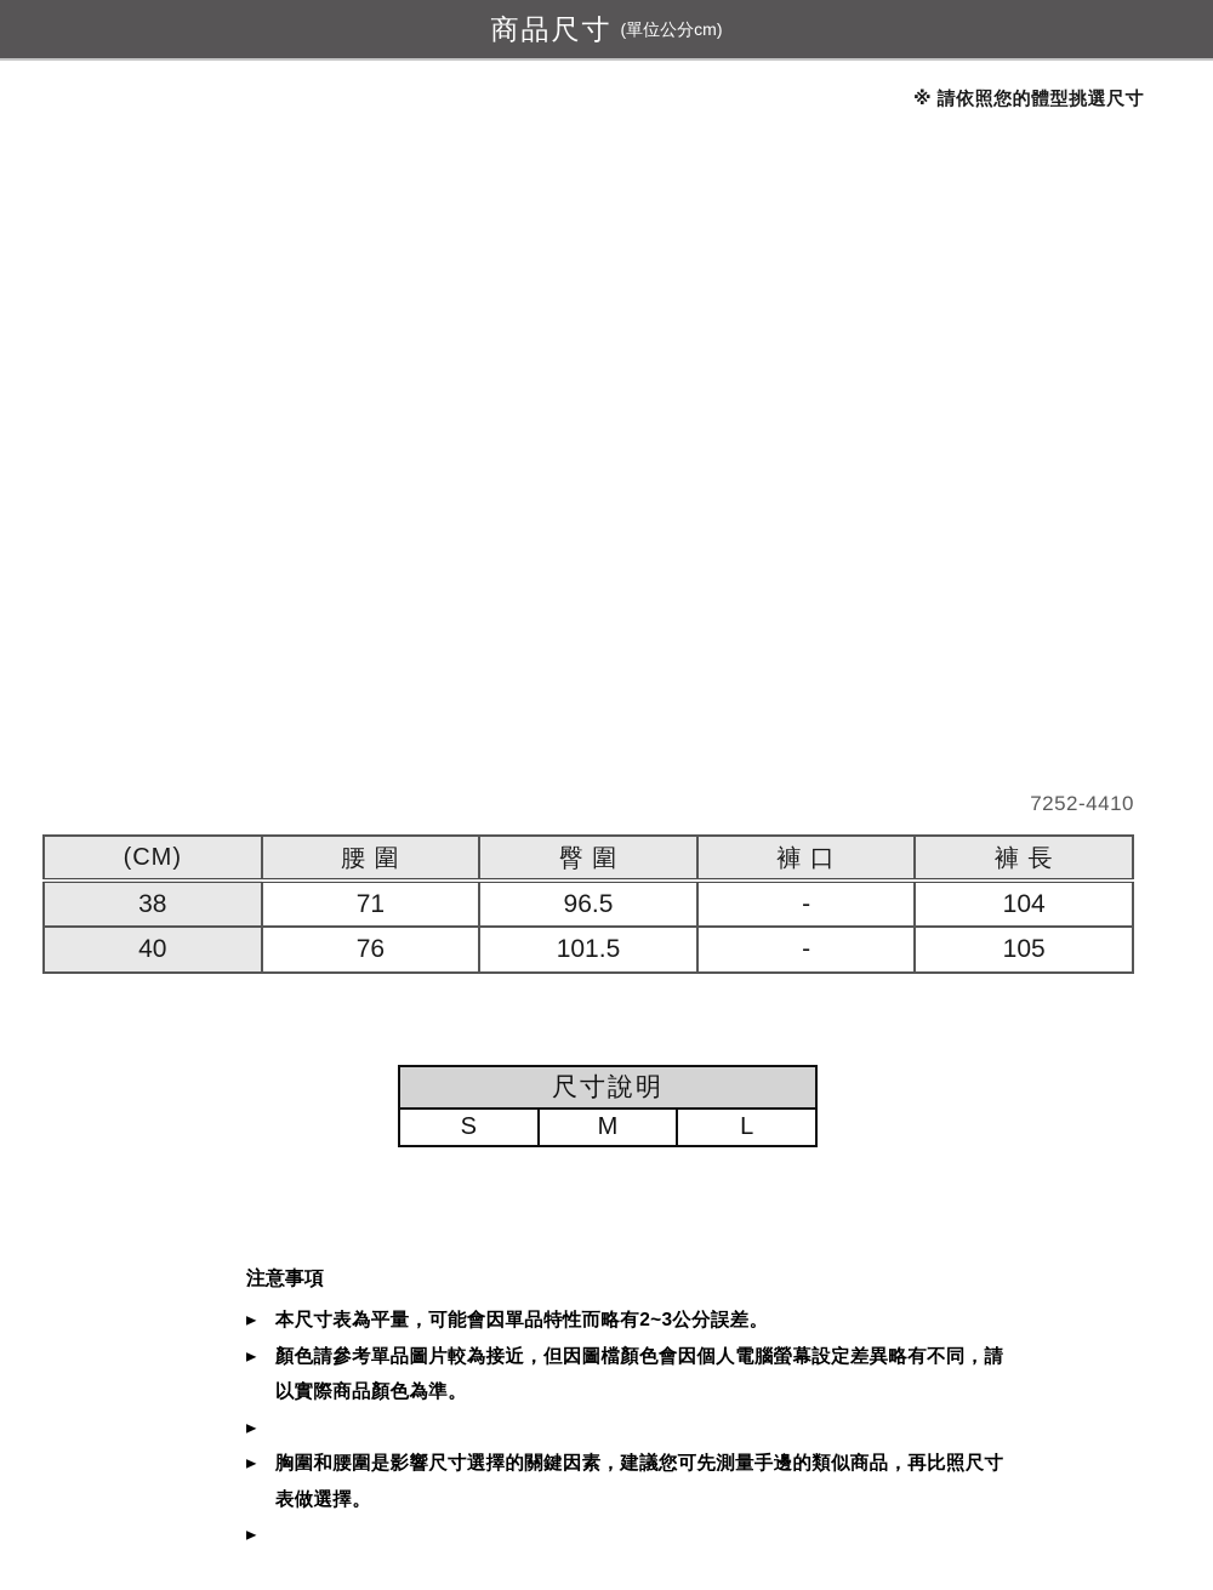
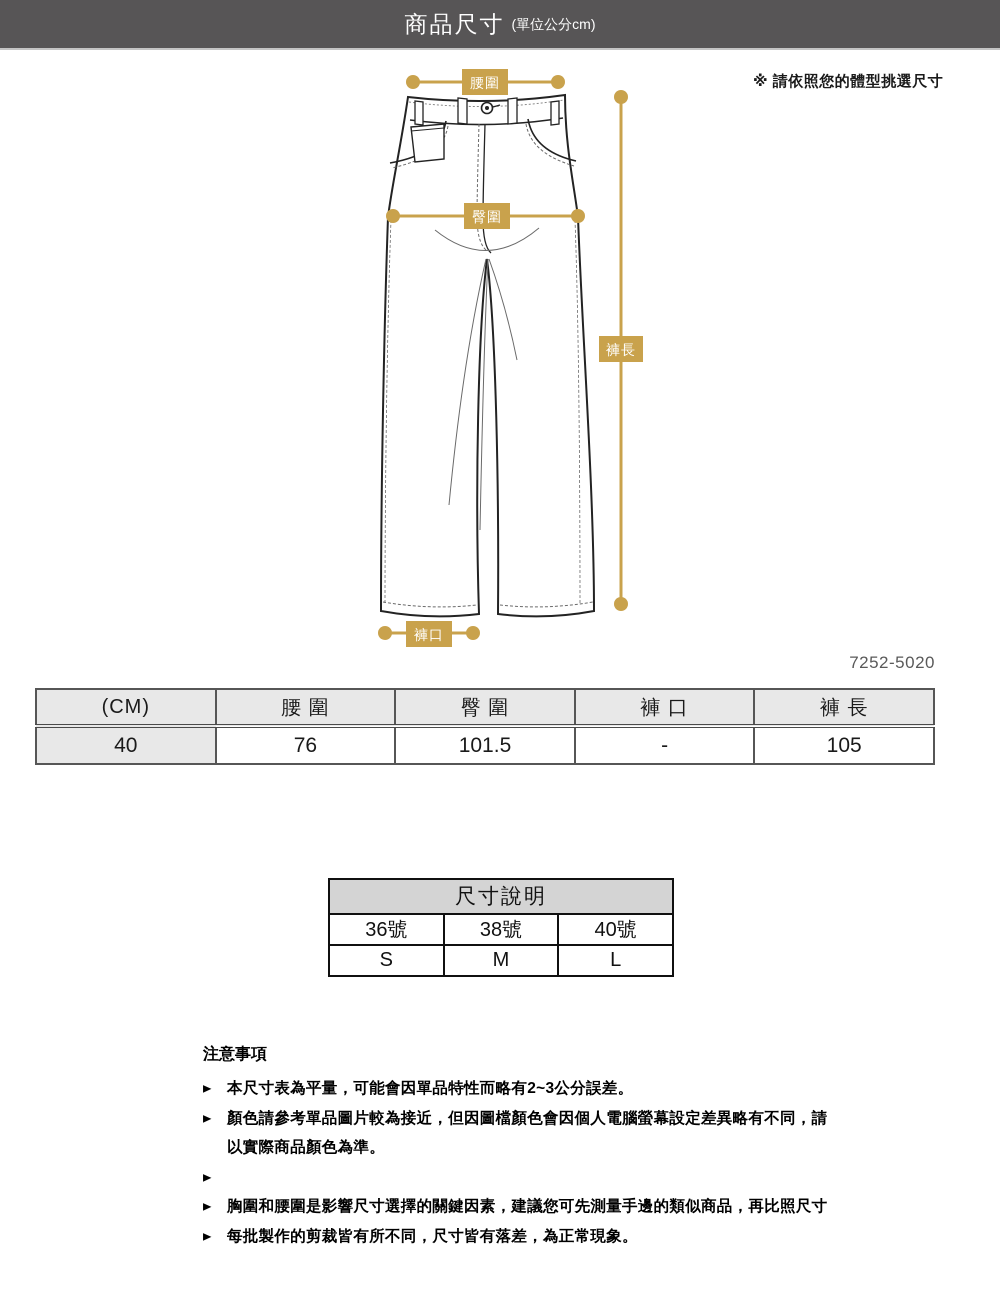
  商品尺寸
  (單位公分cm)
  ※ 請依照您的體型挑選尺寸
+ 腰圍
+ 臀圍
+ 褲長
+ 褲口
- 7252-4410
+ 7252-5020
  (CM)	腰 圍	臀 圍	褲 口	褲 長
- 38	71	96.5	-	104
  40	76	101.5	-	105
  尺寸說明
+ 36號	38號	40號
  S	M	L
  注意事項
  ▶
  本尺寸表為平量，可能會因單品特性而略有2~3公分誤差。
  ▶
  顏色請參考單品圖片較為接近，但因圖檔顏色會因個人電腦螢幕設定差異略有不同，請
  以實際商品顏色為準。
  ▶
  ▶
  胸圍和腰圍是影響尺寸選擇的關鍵因素，建議您可先測量手邊的類似商品，再比照尺寸
- 表做選擇。
  ▶
+ 每批製作的剪裁皆有所不同，尺寸皆有落差，為正常現象。
